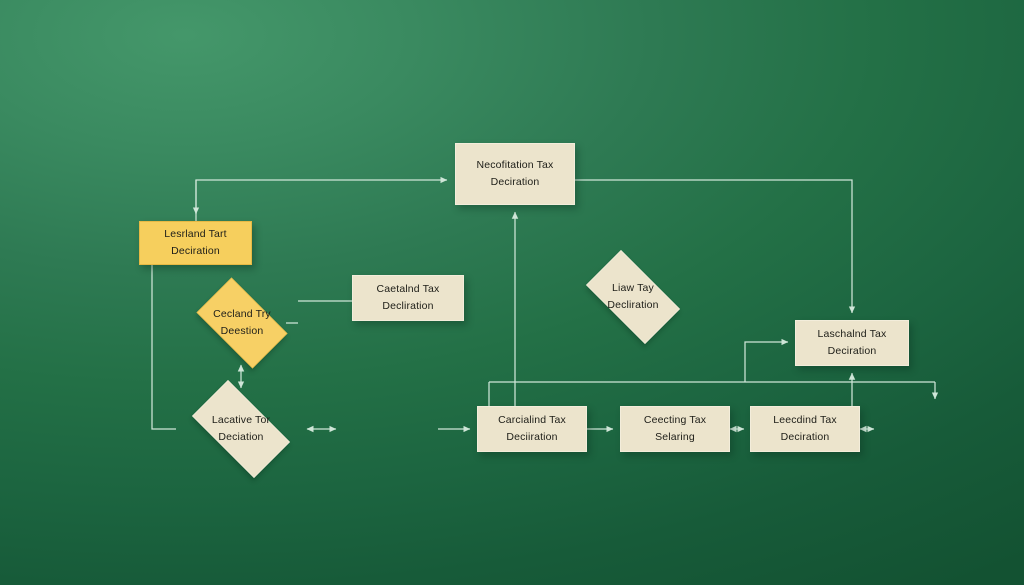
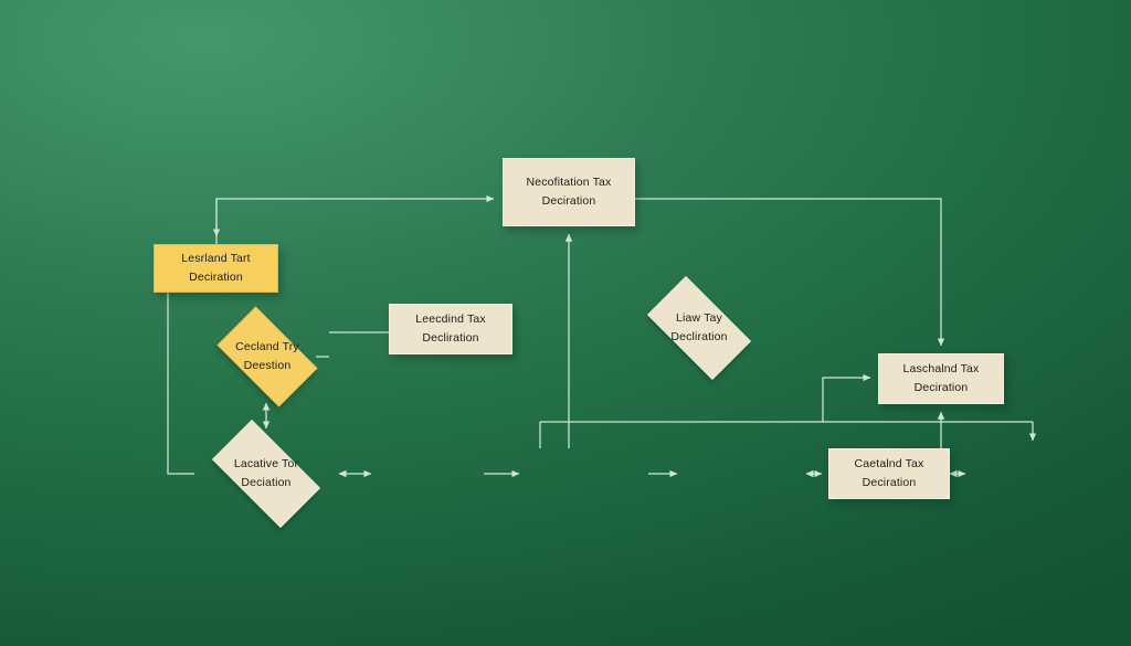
  Necofitation Tax
  Deciration
  Lesrland Tart
  Deciration
- Caetalnd Tax
+ Leecdind Tax
  Decliration
  Liaw Tay
  Decliration
  Laschalnd Tax
  Deciration
  Cecland Try
  Deestion
  Lacative Tor
  Deciation
- Carcialind Tax
- Deciiration
- Ceecting Tax
- Selaring
- Leecdind Tax
+ Caetalnd Tax
  Deciration
